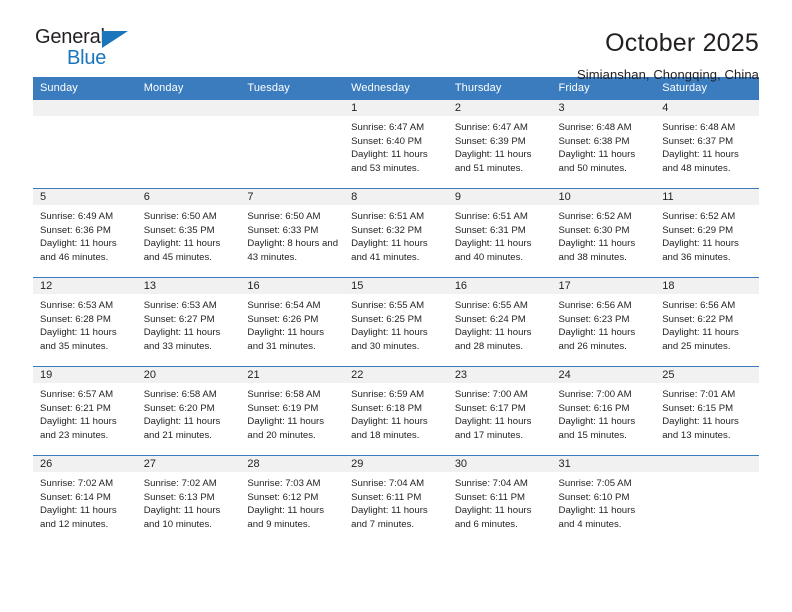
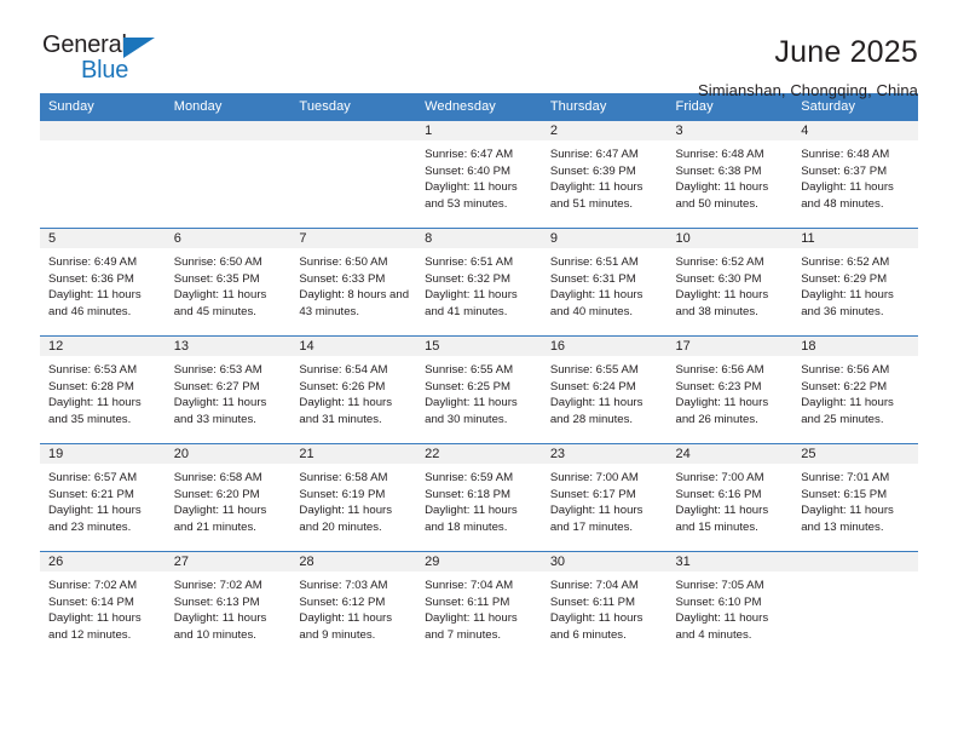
  General
  Blue
- October 2025
+ June 2025
  Simianshan, Chongqing, China
  Sunday	Monday	Tuesday	Wednesday	Thursday	Friday	Saturday
  			1Sunrise: 6:47 AMSunset: 6:40 PMDaylight: 11 hours and 53 minutes.	2Sunrise: 6:47 AMSunset: 6:39 PMDaylight: 11 hours and 51 minutes.	3Sunrise: 6:48 AMSunset: 6:38 PMDaylight: 11 hours and 50 minutes.	4Sunrise: 6:48 AMSunset: 6:37 PMDaylight: 11 hours and 48 minutes.
  5Sunrise: 6:49 AMSunset: 6:36 PMDaylight: 11 hours and 46 minutes.	6Sunrise: 6:50 AMSunset: 6:35 PMDaylight: 11 hours and 45 minutes.	7Sunrise: 6:50 AMSunset: 6:33 PMDaylight: 8 hours and 43 minutes.	8Sunrise: 6:51 AMSunset: 6:32 PMDaylight: 11 hours and 41 minutes.	9Sunrise: 6:51 AMSunset: 6:31 PMDaylight: 11 hours and 40 minutes.	10Sunrise: 6:52 AMSunset: 6:30 PMDaylight: 11 hours and 38 minutes.	11Sunrise: 6:52 AMSunset: 6:29 PMDaylight: 11 hours and 36 minutes.
- 12Sunrise: 6:53 AMSunset: 6:28 PMDaylight: 11 hours and 35 minutes.	13Sunrise: 6:53 AMSunset: 6:27 PMDaylight: 11 hours and 33 minutes.	16Sunrise: 6:54 AMSunset: 6:26 PMDaylight: 11 hours and 31 minutes.	15Sunrise: 6:55 AMSunset: 6:25 PMDaylight: 11 hours and 30 minutes.	16Sunrise: 6:55 AMSunset: 6:24 PMDaylight: 11 hours and 28 minutes.	17Sunrise: 6:56 AMSunset: 6:23 PMDaylight: 11 hours and 26 minutes.	18Sunrise: 6:56 AMSunset: 6:22 PMDaylight: 11 hours and 25 minutes.
+ 12Sunrise: 6:53 AMSunset: 6:28 PMDaylight: 11 hours and 35 minutes.	13Sunrise: 6:53 AMSunset: 6:27 PMDaylight: 11 hours and 33 minutes.	14Sunrise: 6:54 AMSunset: 6:26 PMDaylight: 11 hours and 31 minutes.	15Sunrise: 6:55 AMSunset: 6:25 PMDaylight: 11 hours and 30 minutes.	16Sunrise: 6:55 AMSunset: 6:24 PMDaylight: 11 hours and 28 minutes.	17Sunrise: 6:56 AMSunset: 6:23 PMDaylight: 11 hours and 26 minutes.	18Sunrise: 6:56 AMSunset: 6:22 PMDaylight: 11 hours and 25 minutes.
  19Sunrise: 6:57 AMSunset: 6:21 PMDaylight: 11 hours and 23 minutes.	20Sunrise: 6:58 AMSunset: 6:20 PMDaylight: 11 hours and 21 minutes.	21Sunrise: 6:58 AMSunset: 6:19 PMDaylight: 11 hours and 20 minutes.	22Sunrise: 6:59 AMSunset: 6:18 PMDaylight: 11 hours and 18 minutes.	23Sunrise: 7:00 AMSunset: 6:17 PMDaylight: 11 hours and 17 minutes.	24Sunrise: 7:00 AMSunset: 6:16 PMDaylight: 11 hours and 15 minutes.	25Sunrise: 7:01 AMSunset: 6:15 PMDaylight: 11 hours and 13 minutes.
  26Sunrise: 7:02 AMSunset: 6:14 PMDaylight: 11 hours and 12 minutes.	27Sunrise: 7:02 AMSunset: 6:13 PMDaylight: 11 hours and 10 minutes.	28Sunrise: 7:03 AMSunset: 6:12 PMDaylight: 11 hours and 9 minutes.	29Sunrise: 7:04 AMSunset: 6:11 PMDaylight: 11 hours and 7 minutes.	30Sunrise: 7:04 AMSunset: 6:11 PMDaylight: 11 hours and 6 minutes.	31Sunrise: 7:05 AMSunset: 6:10 PMDaylight: 11 hours and 4 minutes.
